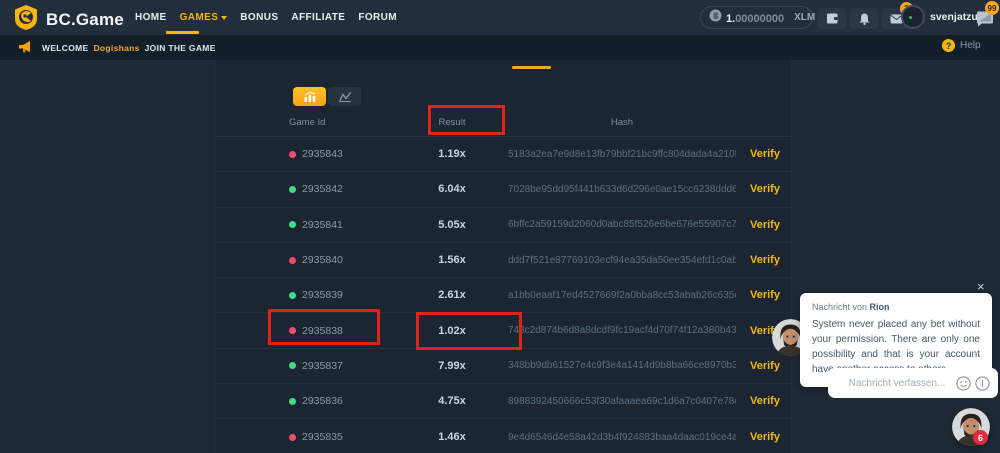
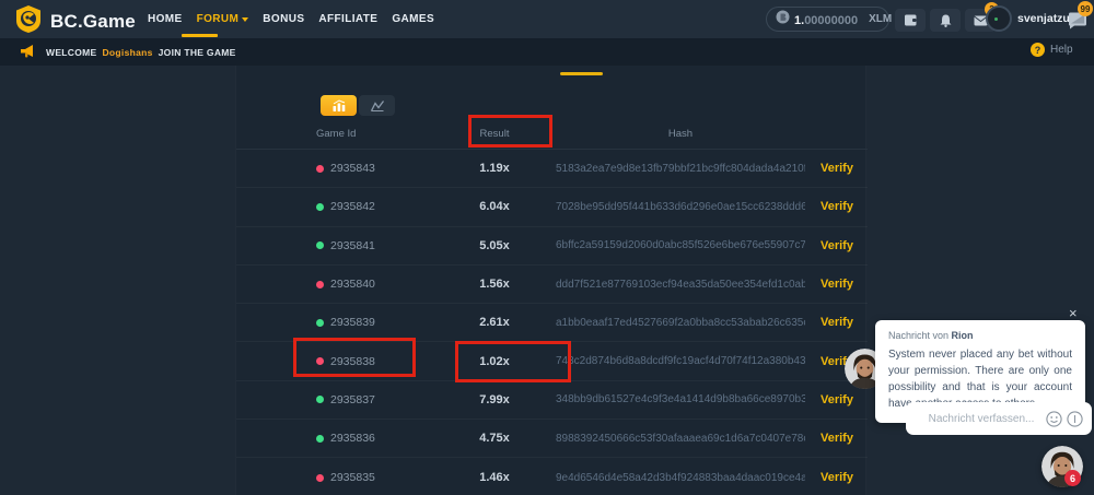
  BC.Game
  HOME
- GAMES
+ FORUM
  BONUS
  AFFILIATE
- FORUM
+ GAMES
  1.00000000
  XLM
  svenjatzu
  99
  WELCOME
  Dogishans
  JOIN THE GAME
  ?
  Help
  Game Id
  Result
  Hash
  2935843
  1.19x
  5183a2ea7e9d8e13fb79bbf21bc9ffc804dada4a210
  Verify
  2935842
  6.04x
  7028be95dd95f441b633d6d296e0ae15cc6238ddd6
  Verify
  2935841
  5.05x
  6bffc2a59159d2060d0abc85f526e6be676e55907c7
  Verify
  2935840
  1.56x
  ddd7f521e87769103ecf94ea35da50ee354efd1c0ab
  Verify
  2935839
  2.61x
  a1bb0eaaf17ed4527669f2a0bba8cc53abab26c635
  Verify
  2935838
  1.02x
  743c2d874b6d8a8dcdf9fc19acf4d70f74f12a380b43
  Verif
  2935837
  7.99x
  348bb9db61527e4c9f3e4a1414d9b8ba66ce8970b3
  Verify
  2935836
  4.75x
  8988392450666c53f30afaaaea69c1d6a7c0407e78
  Verify
  2935835
  1.46x
  9e4d6546d4e58a42d3b4f924883baa4daac019ce4a
  Verify
  ×
  Nachricht von Rion
  System never placed any bet without your permission. There are only one possibility and that is your account hav
  Nachricht verfassen...
  6
